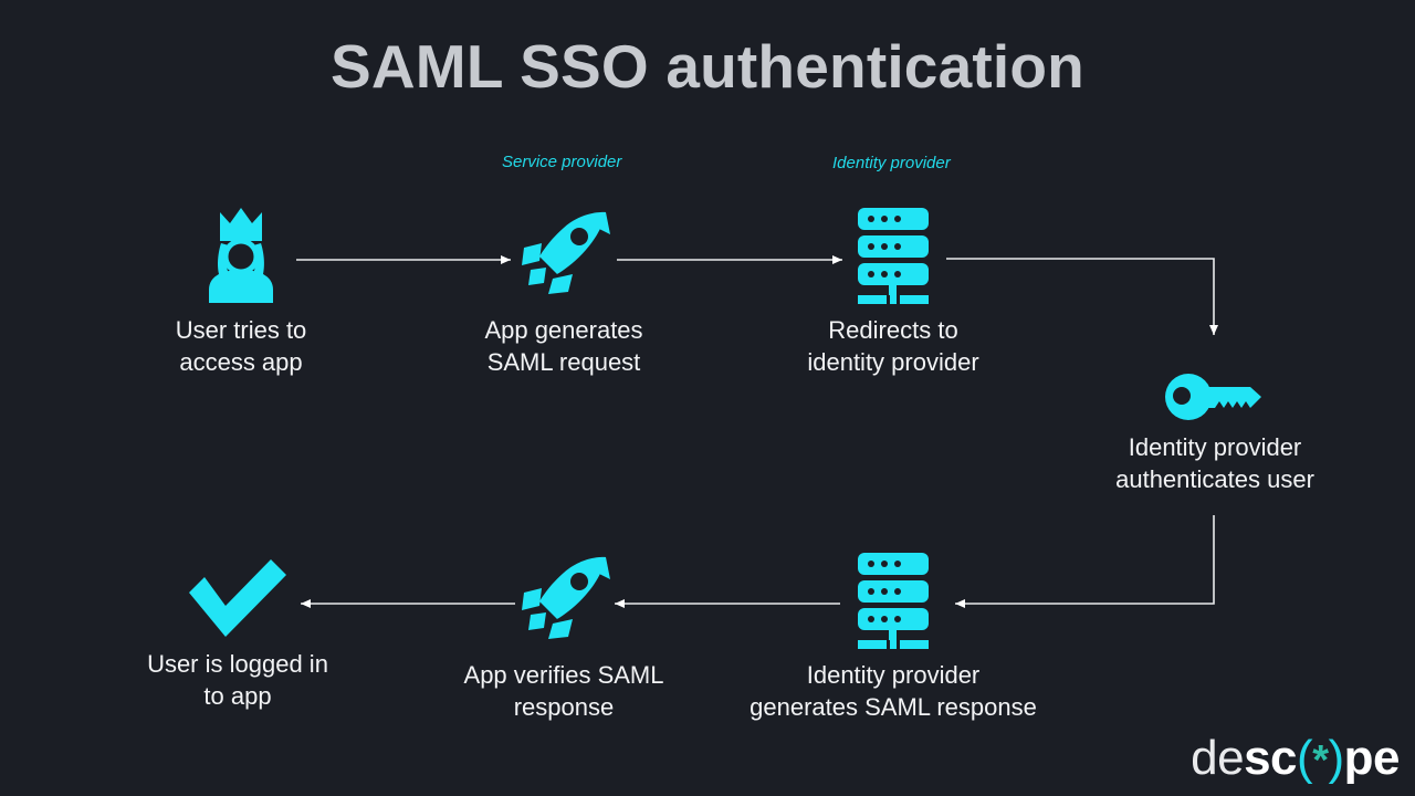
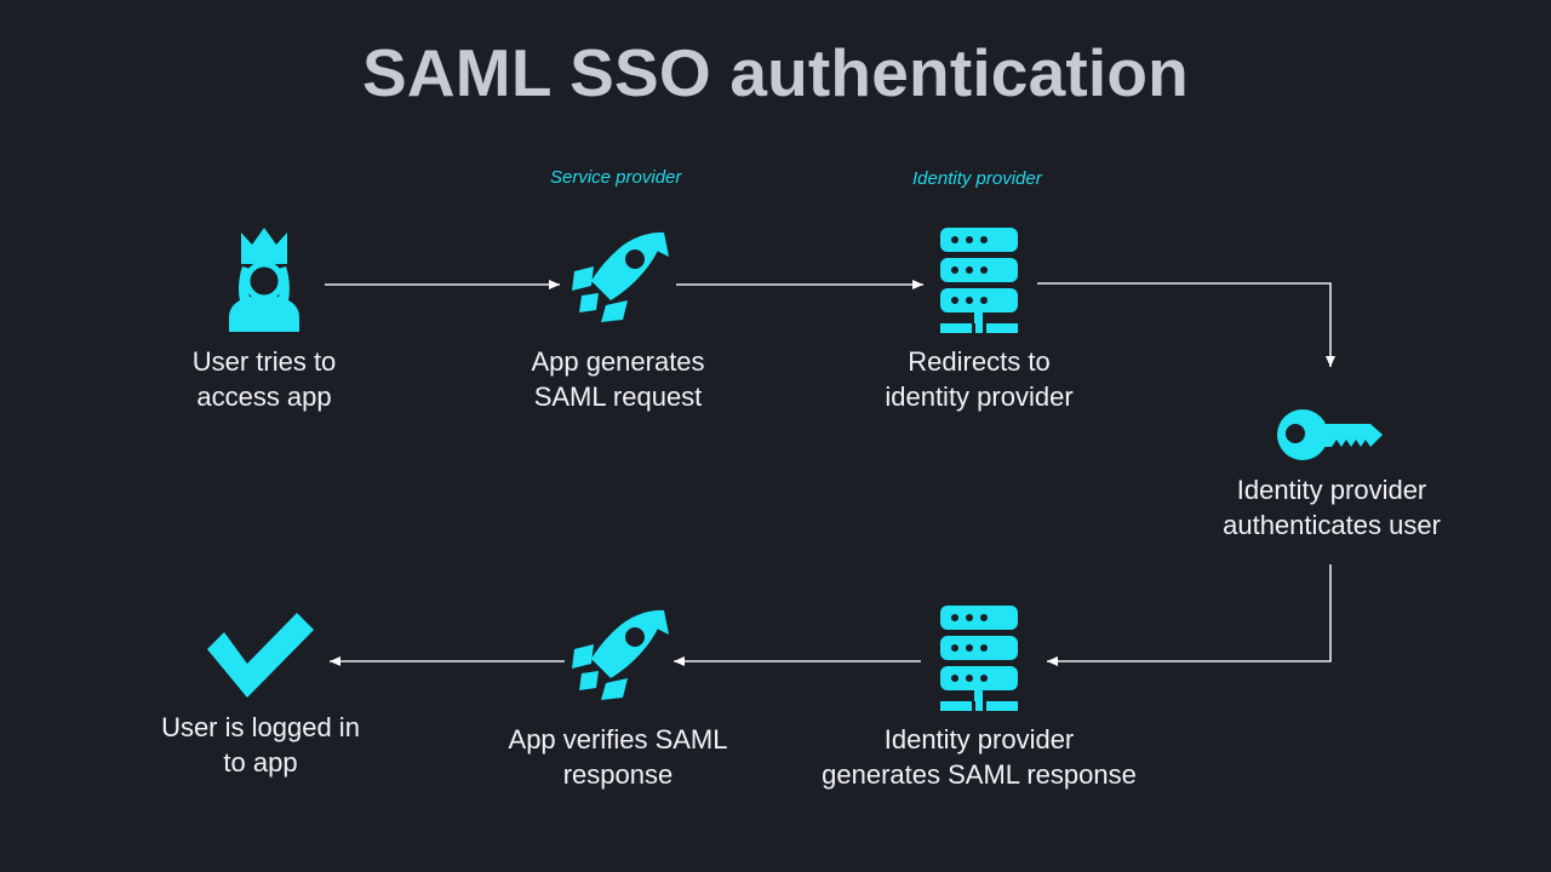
  SAML SSO authentication
  Service provider
  Identity provider
  User tries to
  access app
  App generates
  SAML request
  Redirects to
  identity provider
  Identity provider
  authenticates user
  Identity provider
  generates SAML response
  App verifies SAML
  response
  User is logged in
  to app
- de
- sc
- (
- *
- )
- pe
